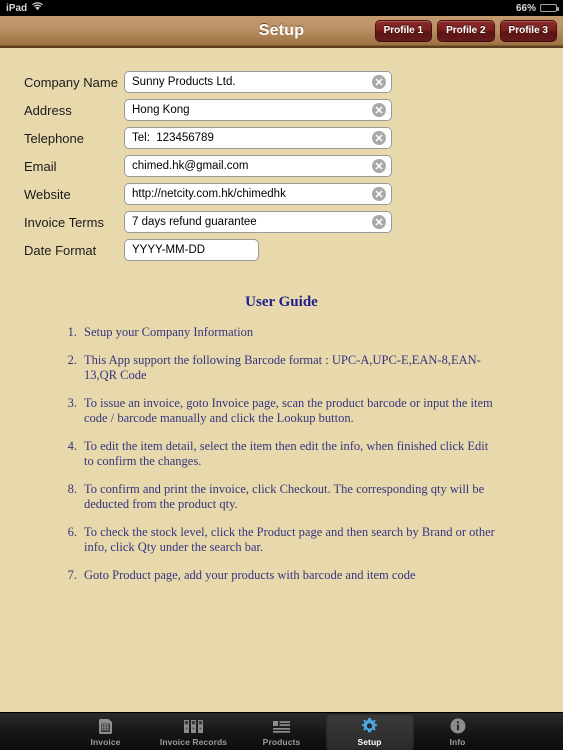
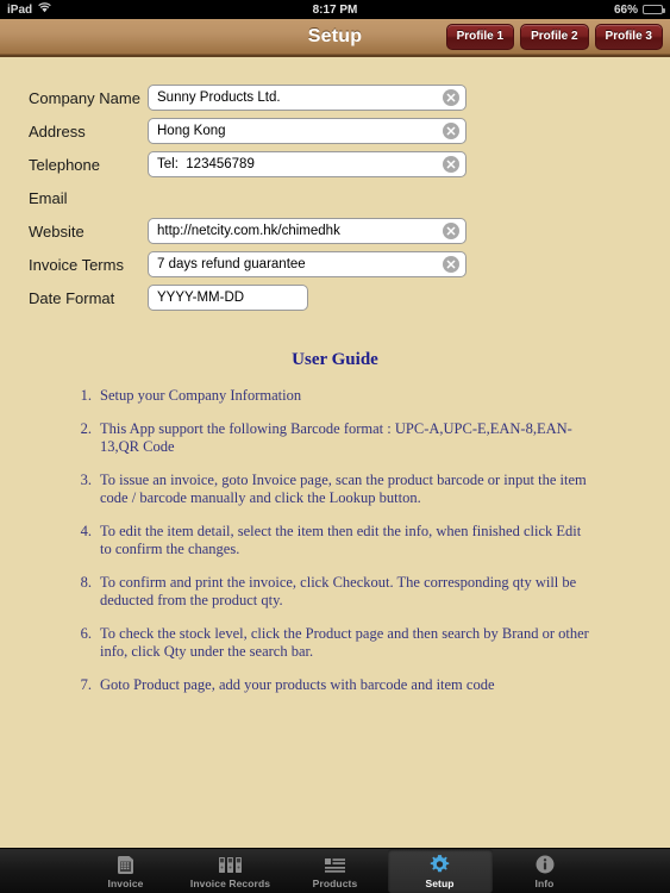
  iPad
+ 8:17 PM
  66%
  Setup
  Profile 1
  Profile 2
  Profile 3
  Company Name
  Sunny Products Ltd.
  Address
  Hong Kong
  Telephone
  Tel: 123456789
  Email
- chimed.hk@gmail.com
  Website
  http://netcity.com.hk/chimedhk
  Invoice Terms
  7 days refund guarantee
  Date Format
  YYYY-MM-DD
  User Guide
  1.
  Setup your Company Information
  2.
  This App support the following Barcode format : UPC-A,UPC-E,EAN-8,EAN-13,QR Code
  3.
  To issue an invoice, goto Invoice page, scan the product barcode or input the item code / barcode manually and click the Lookup button.
  4.
  To edit the item detail, select the item then edit the info, when finished click Edit to confirm the changes.
  8.
  To confirm and print the invoice, click Checkout. The corresponding qty will be deducted from the product qty.
  6.
  To check the stock level, click the Product page and then search by Brand or other info, click Qty under the search bar.
  7.
  Goto Product page, add your products with barcode and item code
  Invoice
  Invoice Records
  Products
  Setup
  Info
